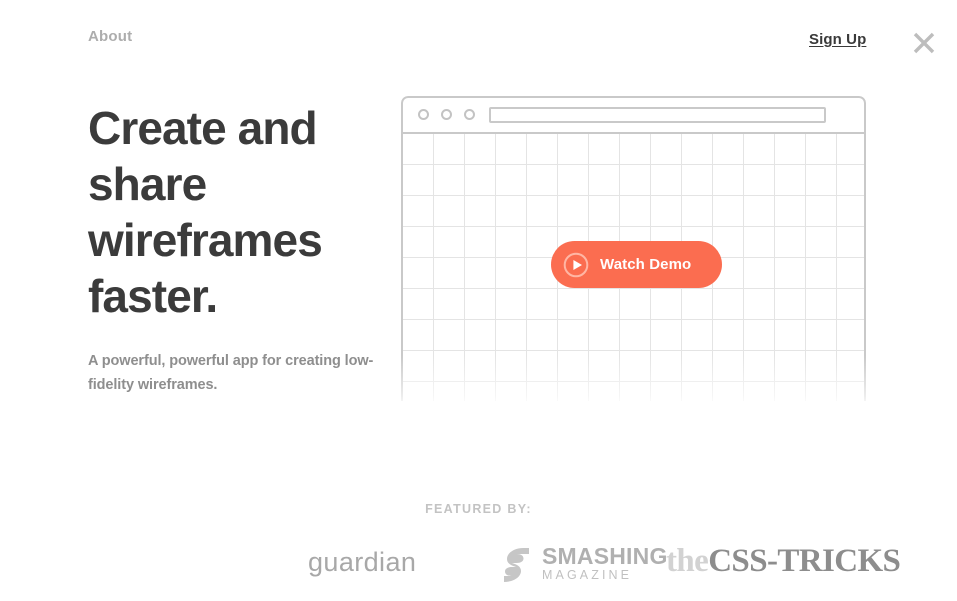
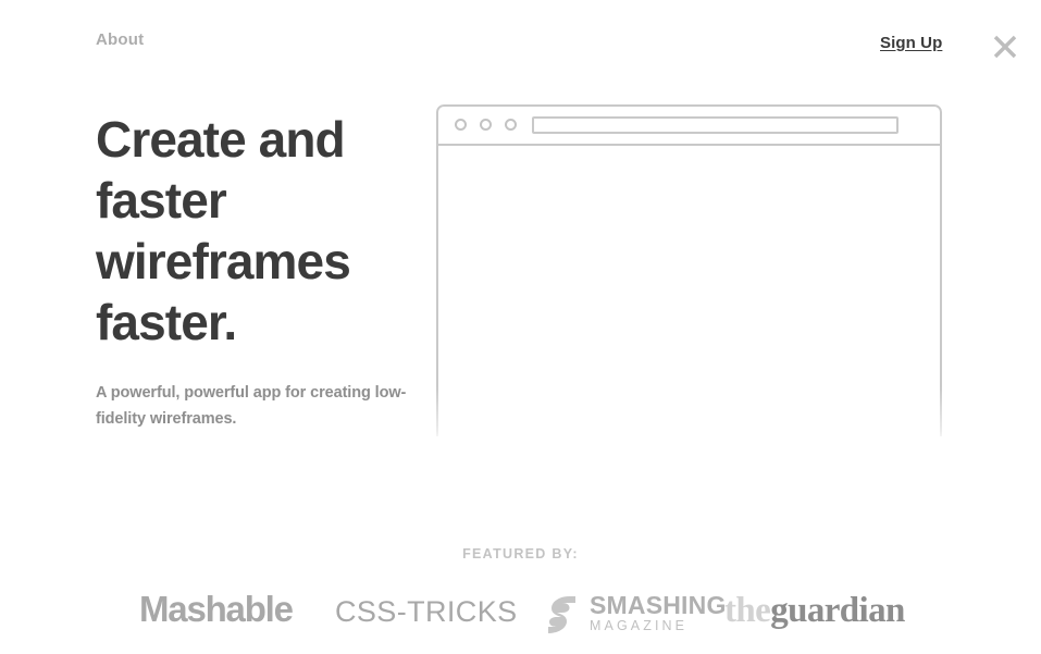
  About
  Sign Up
- Create and share wireframes faster.
+ Create and faster wireframes faster.
  A powerful, powerful app for creating low-fidelity wireframes.
- Watch Demo
  FEATURED BY:
+ Mashable
- guardian
+ CSS-TRICKS
  SMASHING
  MAGAZINE
- theCSS-TRICKS
+ theguardian
